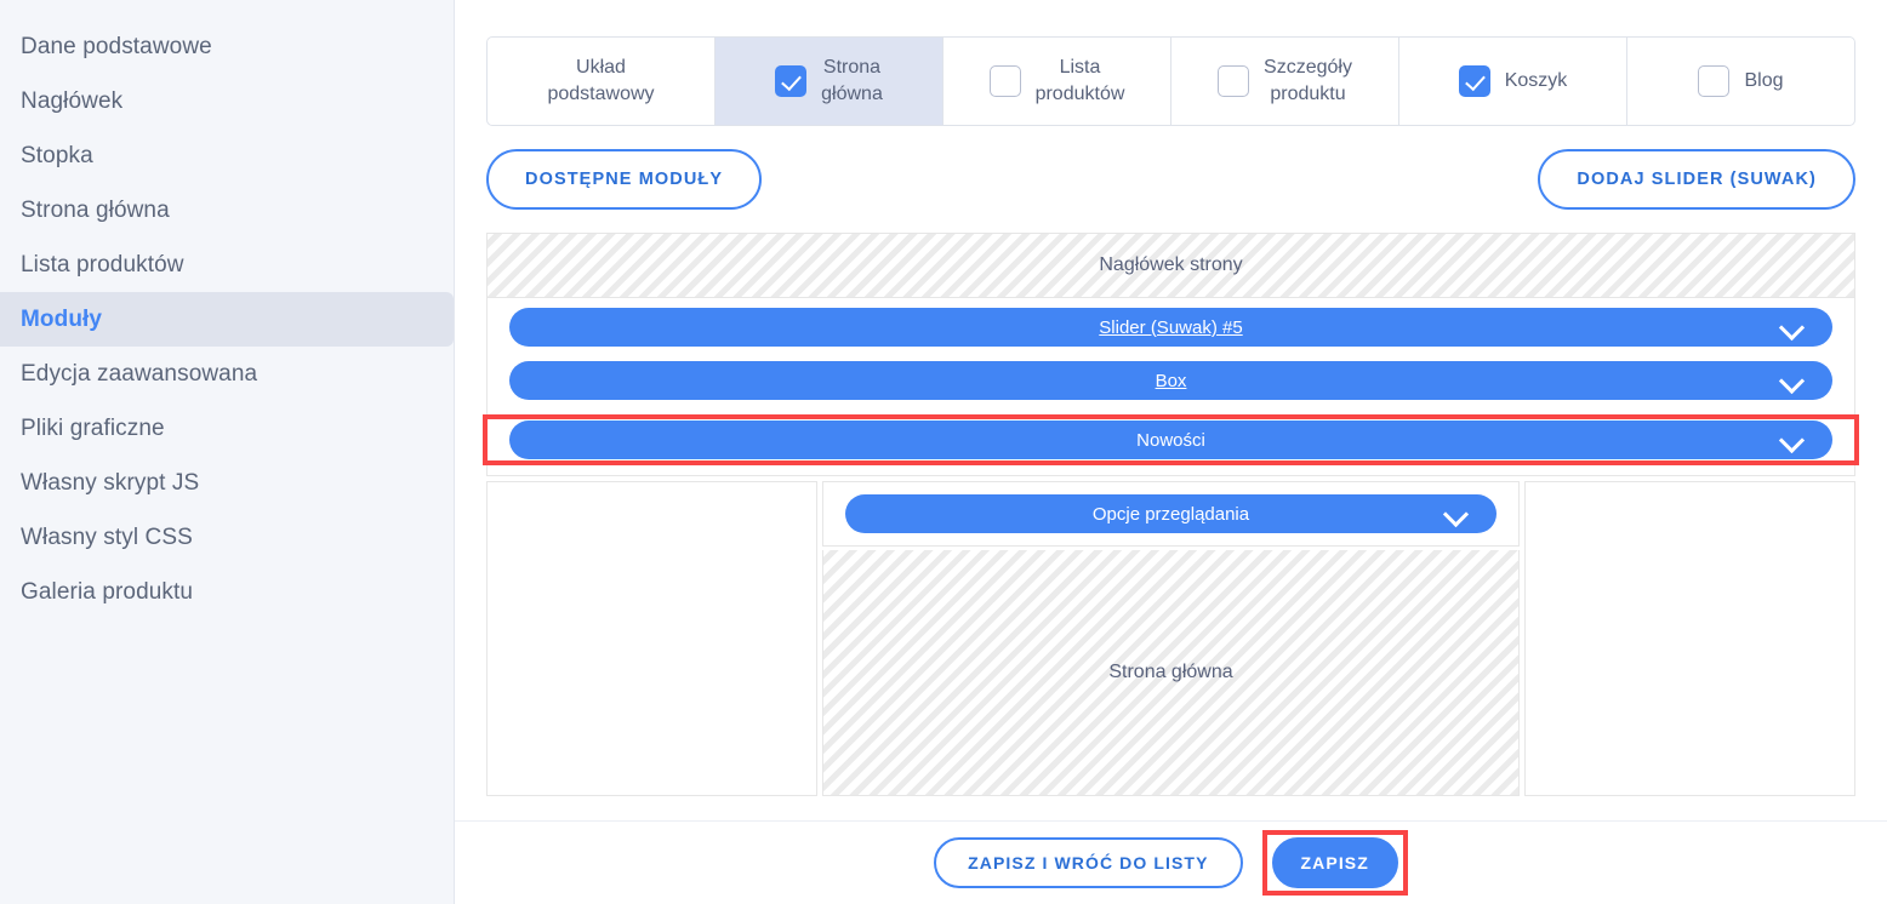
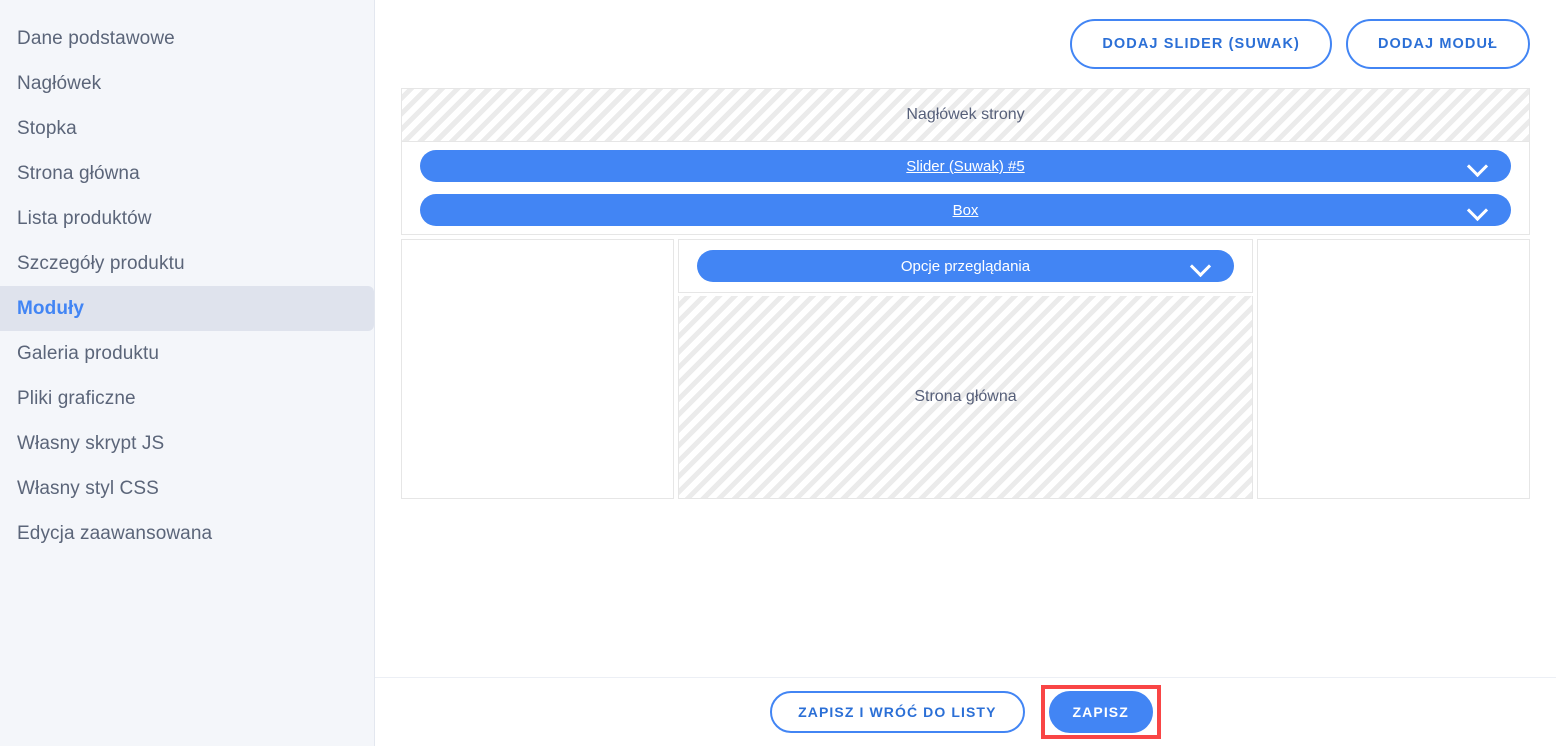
  Dane podstawowe
  Nagłówek
  Stopka
  Strona główna
  Lista produktów
+ Szczegóły produktu
  Moduły
- Edycja zaawansowana
+ Galeria produktu
  Pliki graficzne
  Własny skrypt JS
  Własny styl CSS
- Galeria produktu
+ Edycja zaawansowana
- Układ
- podstawowy
- Strona
- główna
- Lista
- produktów
- Szczegóły
- produktu
- Koszyk
- Blog
- DOSTĘPNE MODUŁY
  DODAJ SLIDER (SUWAK)
+ DODAJ MODUŁ
  Nagłówek strony
  Slider (Suwak) #5
  Box
- Nowości
  Opcje przeglądania
  Strona główna
  ZAPISZ I WRÓĆ DO LISTY
  ZAPISZ
